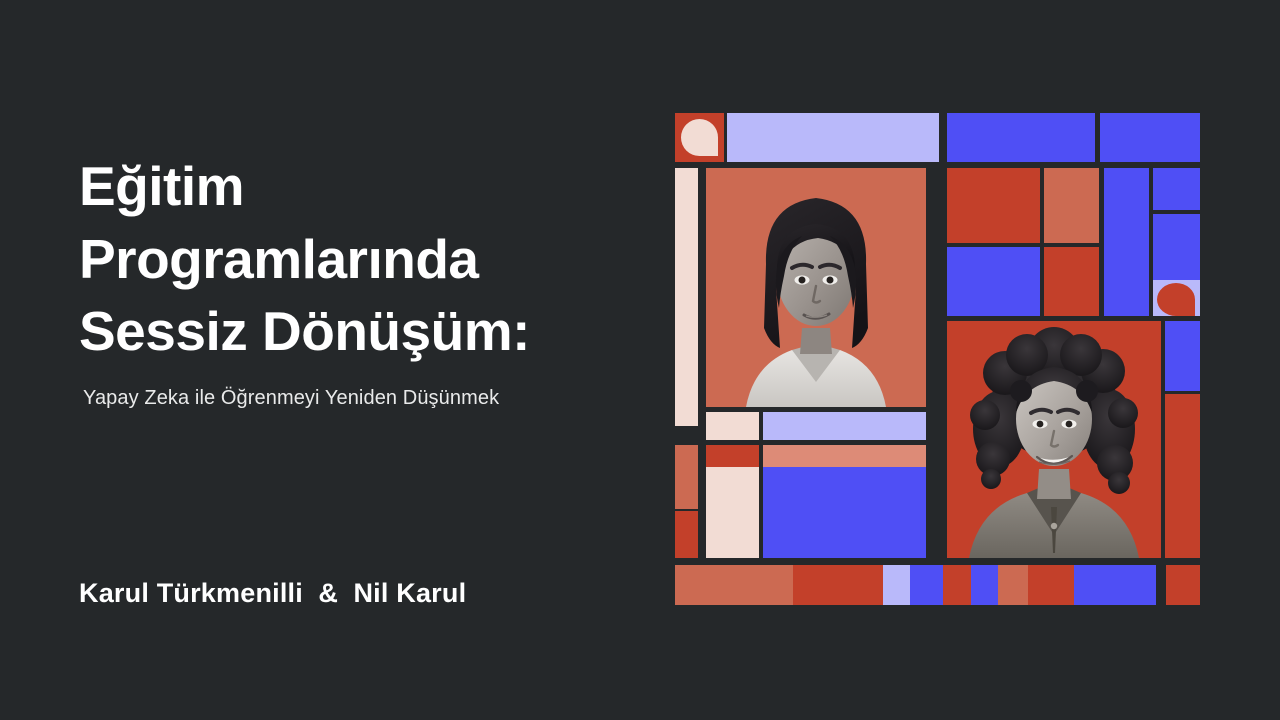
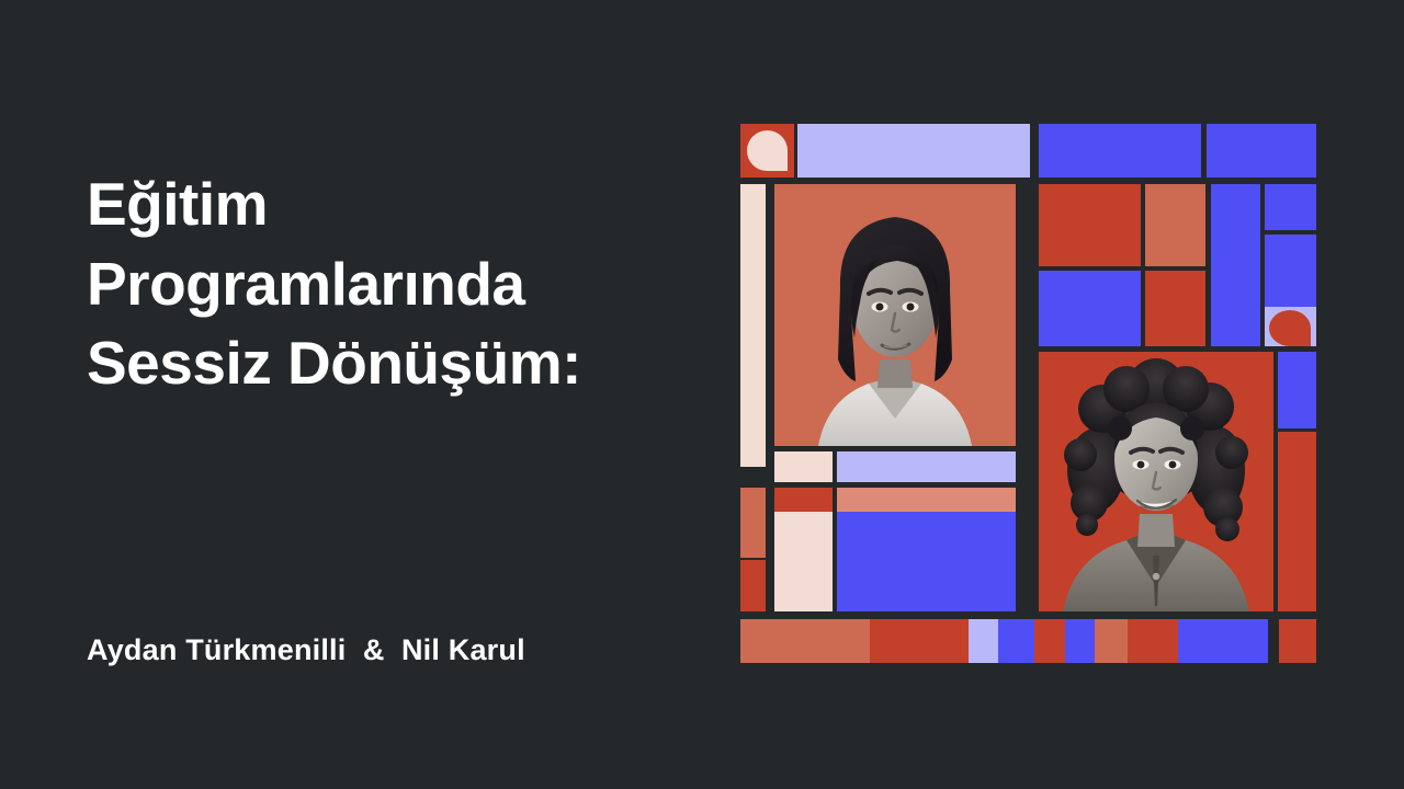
  Eğitim
  Programlarında
  Sessiz Dönüşüm:
- Yapay Zeka ile Öğrenmeyi Yeniden Düşünmek
- Karul Türkmenilli & Nil Karul
+ Aydan Türkmenilli & Nil Karul
